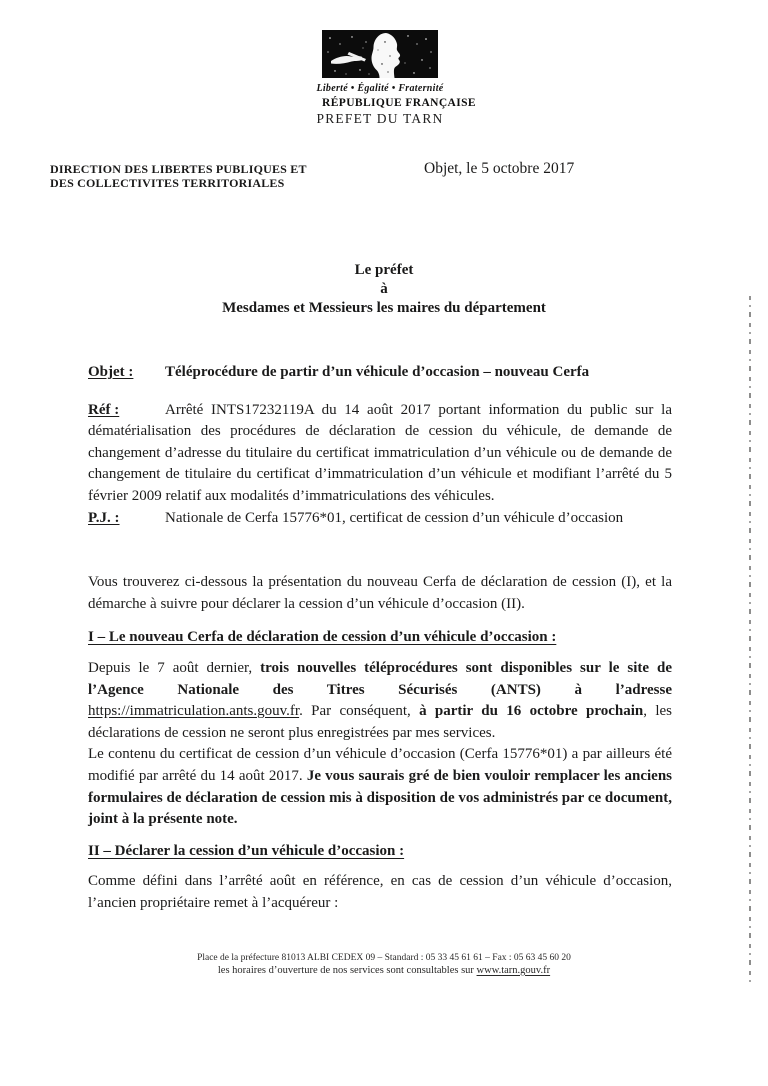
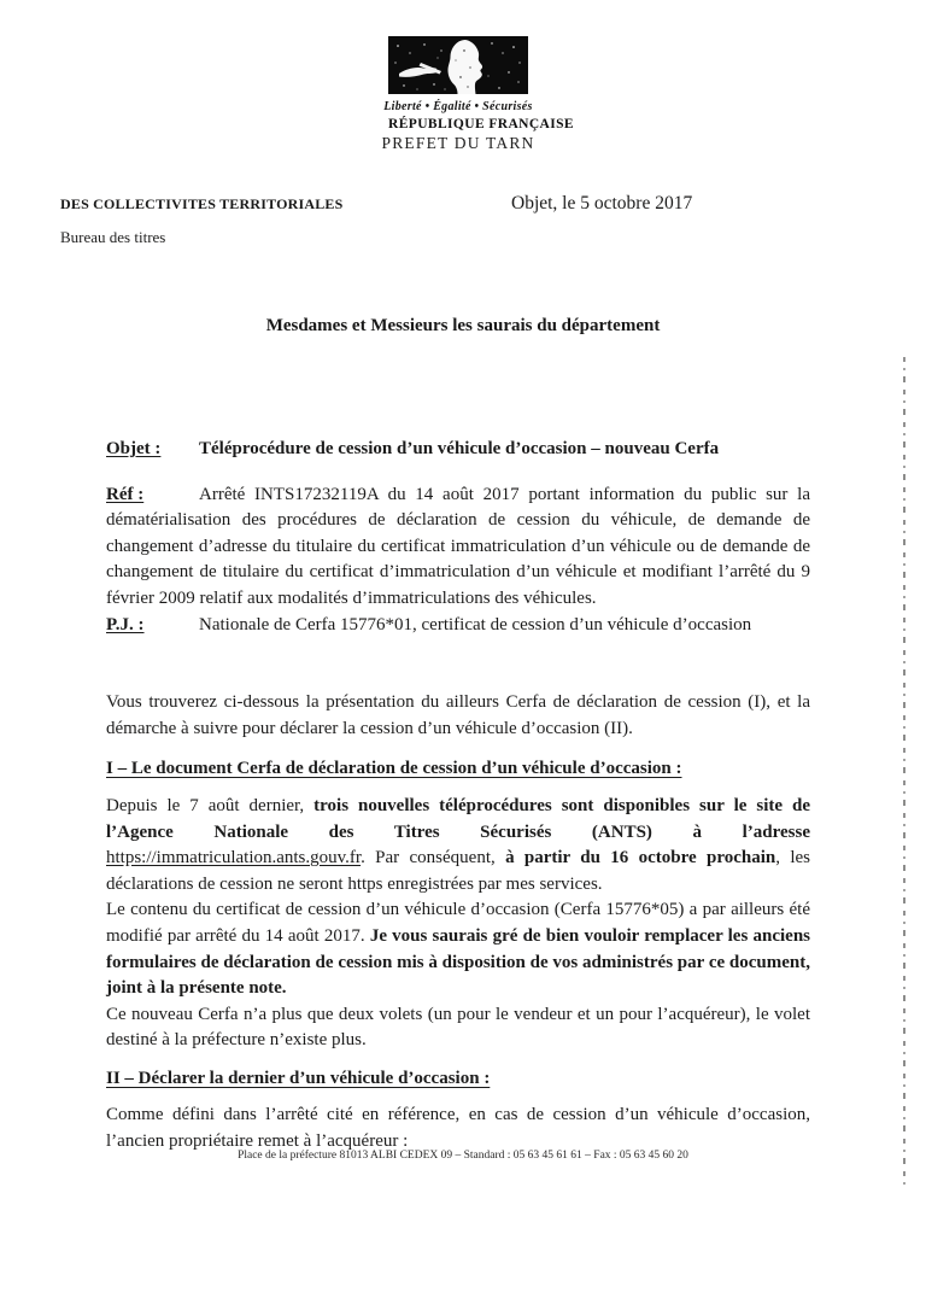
- Liberté • Égalité • Fraternité
+ Liberté • Égalité • Sécurisés
  RÉPUBLIQUE FRANÇAISE
  PREFET DU TARN
- DIRECTION DES LIBERTES PUBLIQUES ET
  DES COLLECTIVITES TERRITORIALES
+ Bureau des titres
  Objet, le 5 octobre 2017
- Le préfet
- à
- Mesdames et Messieurs les maires du département
+ Mesdames et Messieurs les saurais du département
- Objet : Téléprocédure de partir d’un véhicule d’occasion – nouveau Cerfa
+ Objet : Téléprocédure de cession d’un véhicule d’occasion – nouveau Cerfa
- Réf : Arrêté INTS17232119A du 14 août 2017 portant information du public sur la dématérialisation des procédures de déclaration de cession du véhicule, de demande de changement d’adresse du titulaire du certificat immatriculation d’un véhicule ou de demande de changement de titulaire du certificat d’immatriculation d’un véhicule et modifiant l’arrêté du 5 février 2009 relatif aux modalités d’immatriculations des véhicules.
+ Réf : Arrêté INTS17232119A du 14 août 2017 portant information du public sur la dématérialisation des procédures de déclaration de cession du véhicule, de demande de changement d’adresse du titulaire du certificat immatriculation d’un véhicule ou de demande de changement de titulaire du certificat d’immatriculation d’un véhicule et modifiant l’arrêté du 9 février 2009 relatif aux modalités d’immatriculations des véhicules.
  P.J. : Nationale de Cerfa 15776*01, certificat de cession d’un véhicule d’occasion
- Vous trouverez ci-dessous la présentation du nouveau Cerfa de déclaration de cession (I), et la démarche à suivre pour déclarer la cession d’un véhicule d’occasion (II).
+ Vous trouverez ci-dessous la présentation du ailleurs Cerfa de déclaration de cession (I), et la démarche à suivre pour déclarer la cession d’un véhicule d’occasion (II).
- I – Le nouveau Cerfa de déclaration de cession d’un véhicule d’occasion :
+ I – Le document Cerfa de déclaration de cession d’un véhicule d’occasion :
- Depuis le 7 août dernier, trois nouvelles téléprocédures sont disponibles sur le site de l’Agence Nationale des Titres Sécurisés (ANTS) à l’adresse https://immatriculation.ants.gouv.fr. Par conséquent, à partir du 16 octobre prochain, les déclarations de cession ne seront plus enregistrées par mes services.
+ Depuis le 7 août dernier, trois nouvelles téléprocédures sont disponibles sur le site de l’Agence Nationale des Titres Sécurisés (ANTS) à l’adresse https://immatriculation.ants.gouv.fr. Par conséquent, à partir du 16 octobre prochain, les déclarations de cession ne seront https enregistrées par mes services.
- Le contenu du certificat de cession d’un véhicule d’occasion (Cerfa 15776*01) a par ailleurs été modifié par arrêté du 14 août 2017. Je vous saurais gré de bien vouloir remplacer les anciens formulaires de déclaration de cession mis à disposition de vos administrés par ce document, joint à la présente note.
+ Le contenu du certificat de cession d’un véhicule d’occasion (Cerfa 15776*05) a par ailleurs été modifié par arrêté du 14 août 2017. Je vous saurais gré de bien vouloir remplacer les anciens formulaires de déclaration de cession mis à disposition de vos administrés par ce document, joint à la présente note.
+ Ce nouveau Cerfa n’a plus que deux volets (un pour le vendeur et un pour l’acquéreur), le volet destiné à la préfecture n’existe plus.
- II – Déclarer la cession d’un véhicule d’occasion :
+ II – Déclarer la dernier d’un véhicule d’occasion :
- Comme défini dans l’arrêté août en référence, en cas de cession d’un véhicule d’occasion, l’ancien propriétaire remet à l’acquéreur :
+ Comme défini dans l’arrêté cité en référence, en cas de cession d’un véhicule d’occasion, l’ancien propriétaire remet à l’acquéreur :
- Place de la préfecture 81013 ALBI CEDEX 09 – Standard : 05 33 45 61 61 – Fax : 05 63 45 60 20
+ Place de la préfecture 81013 ALBI CEDEX 09 – Standard : 05 63 45 61 61 – Fax : 05 63 45 60 20
- les horaires d’ouverture de nos services sont consultables sur www.tarn.gouv.fr
